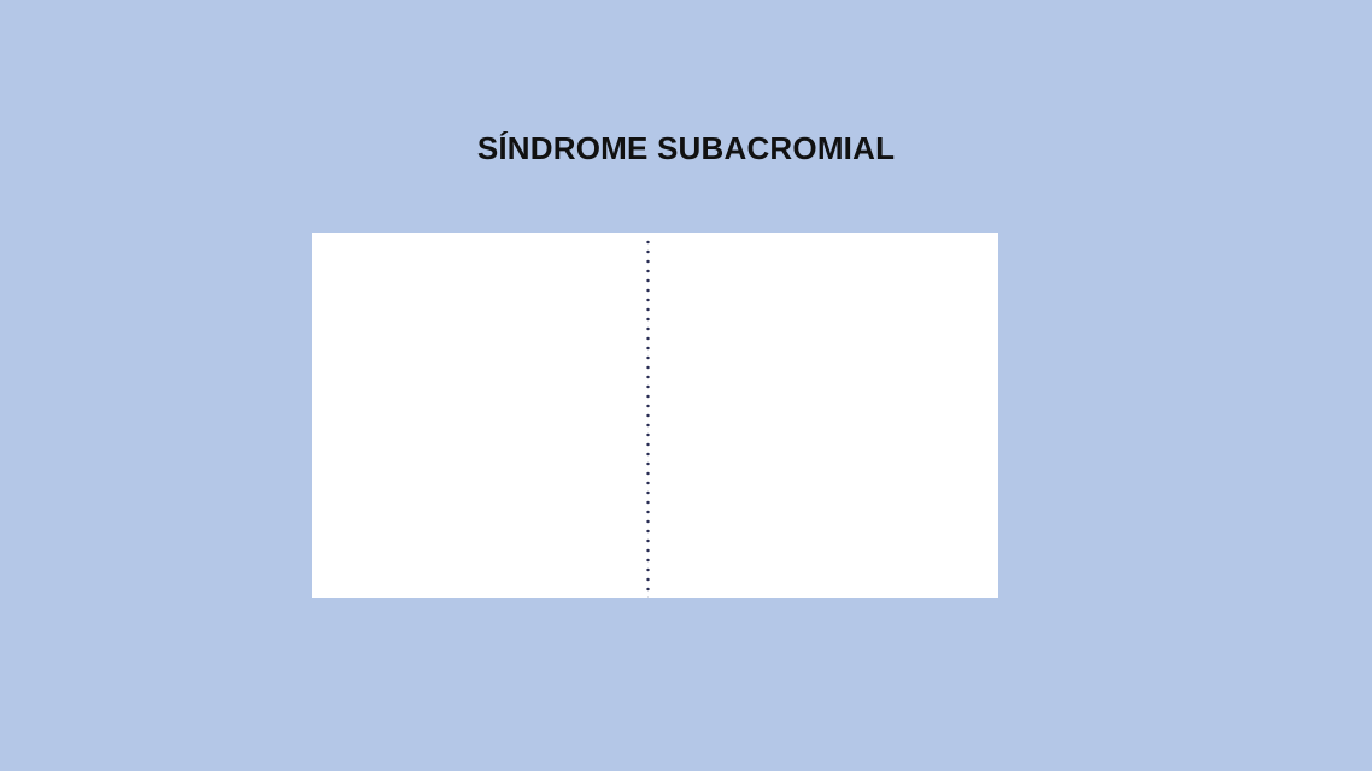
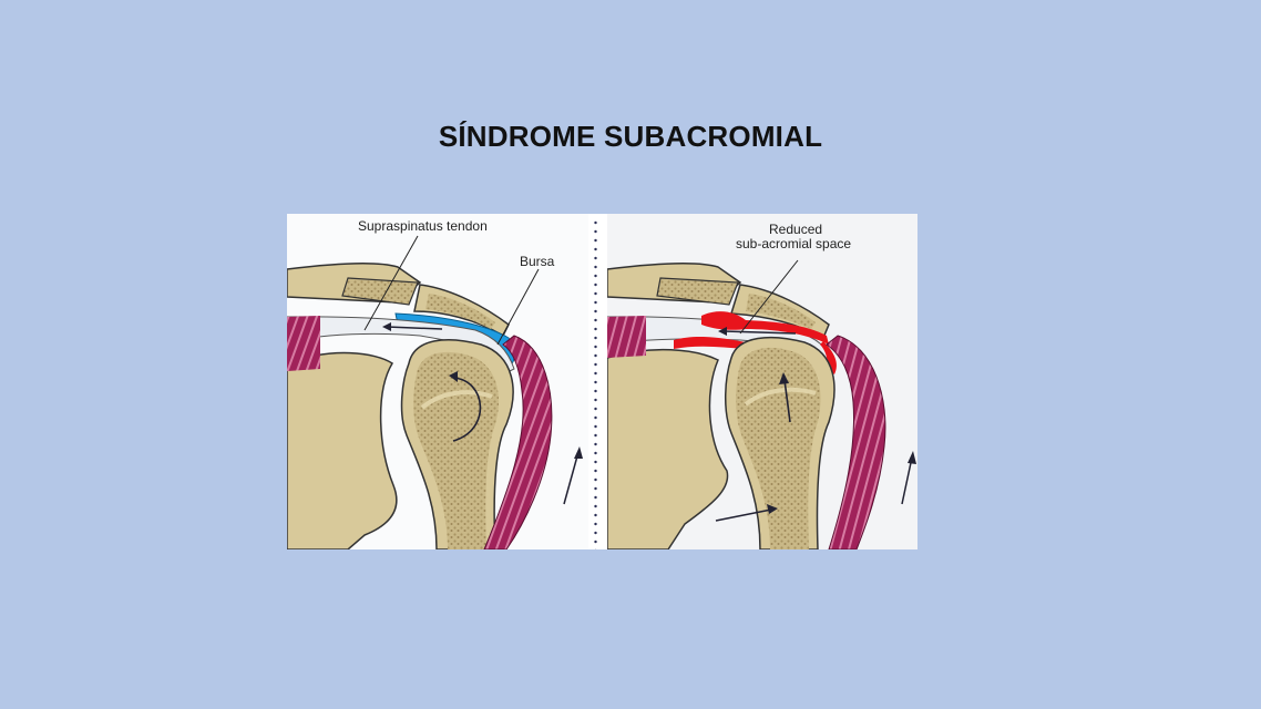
  SÍNDROME SUBACROMIAL
+ Supraspinatus tendon
+ Bursa
+ Reduced
+ sub-acromial space
